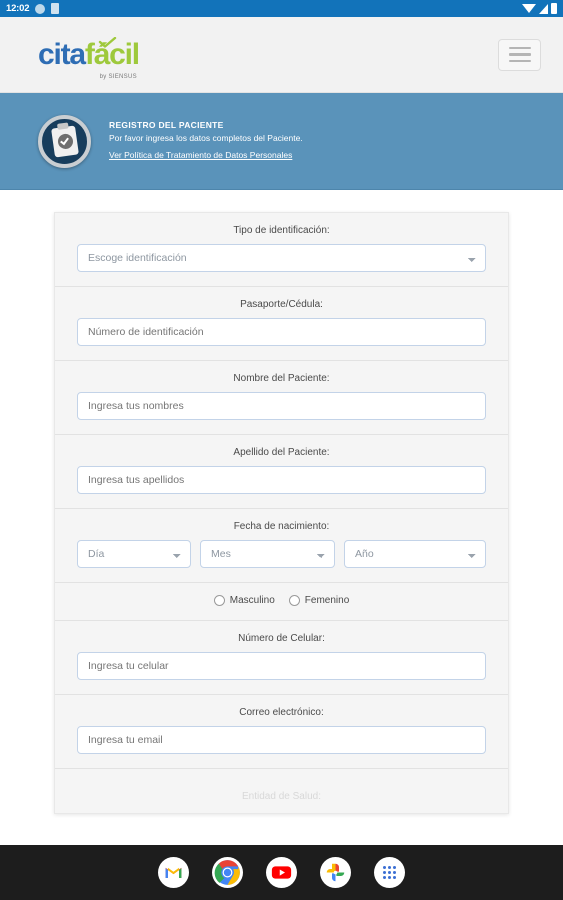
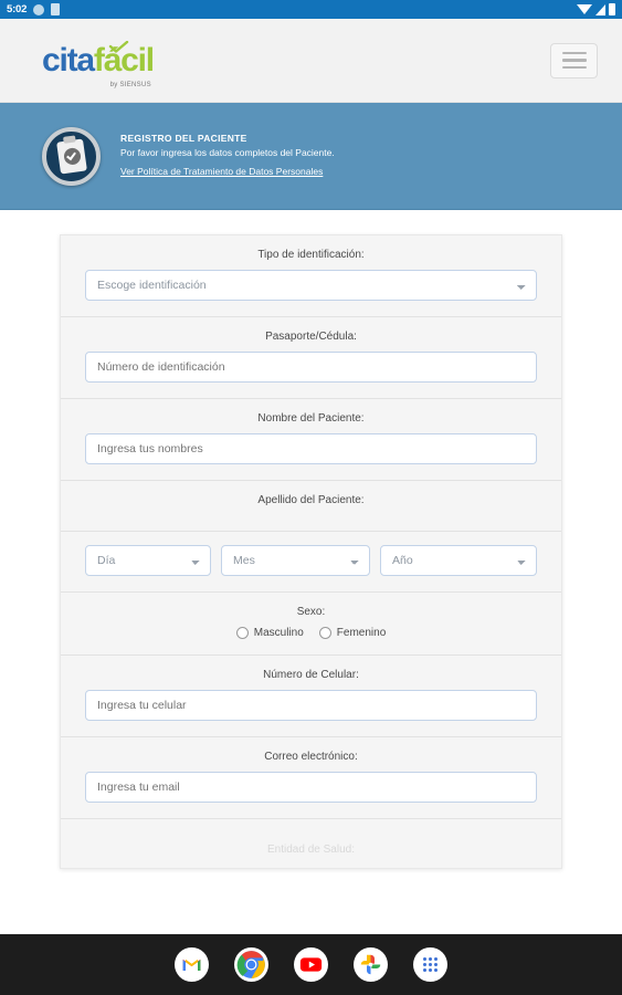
- 12:02
+ 5:02
  citafácil
  REGISTRO DEL PACIENTE
  Por favor ingresa los datos completos del Paciente.
  Ver Política de Tratamiento de Datos Personales
  Tipo de identificación:
  Escoge identificación
  Pasaporte/Cédula:
  Número de identificación
  Nombre del Paciente:
  Ingresa tus nombres
  Apellido del Paciente:
- Ingresa tus apellidos
- Fecha de nacimiento:
  Día
  Mes
  Año
+ Sexo:
  Masculino
  Femenino
  Número de Celular:
  Ingresa tu celular
  Correo electrónico:
  Ingresa tu email
  Entidad de Salud:
